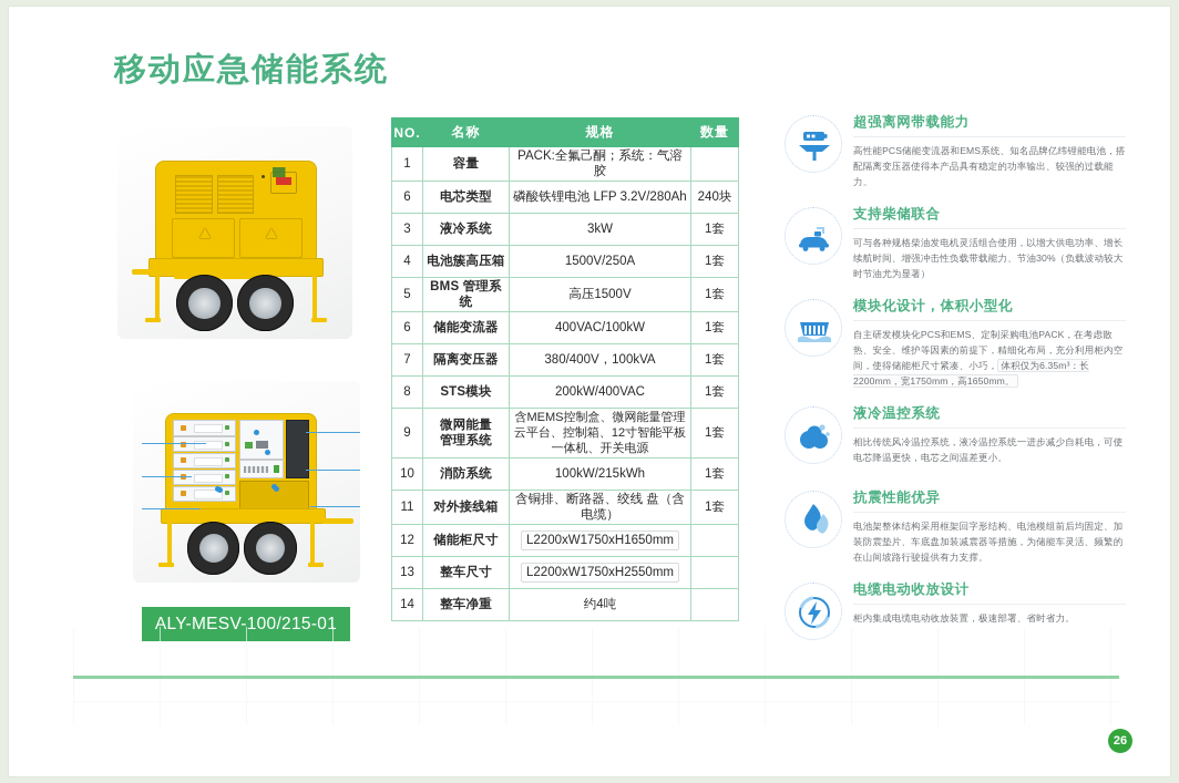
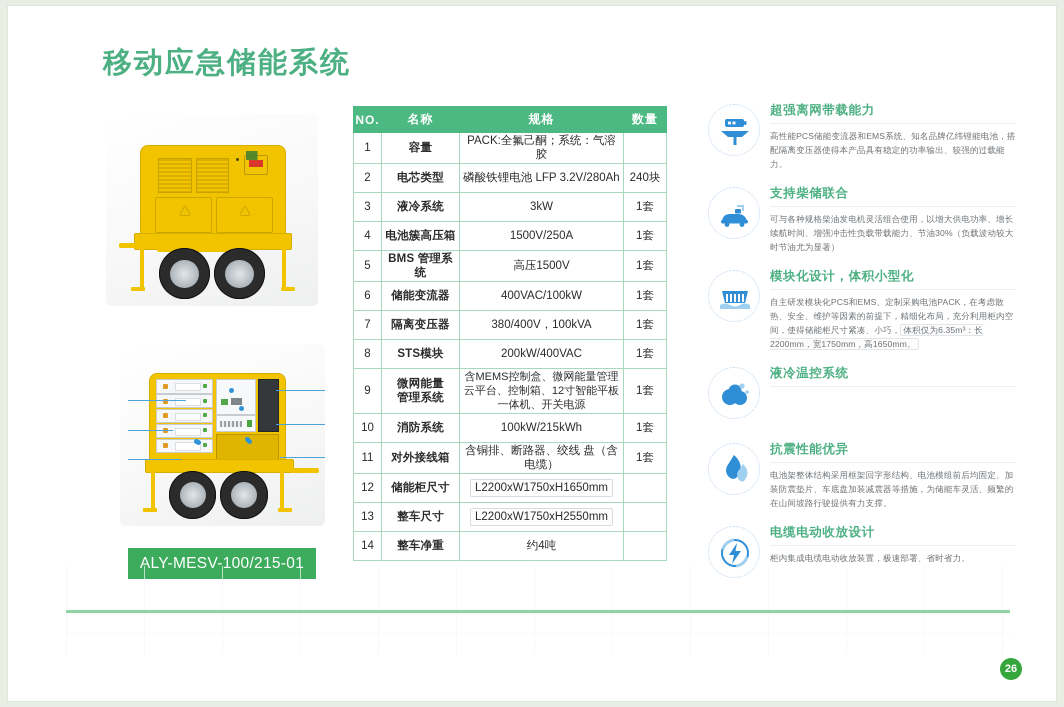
  移动应急储能系统
  ALY-MESV-100/215-01
  NO.	名称	规格	数量
  1	容量	PACK:全氟己酮；系统：气溶胶
- 6	电芯类型	磷酸铁锂电池 LFP 3.2V/280Ah	240块
+ 2	电芯类型	磷酸铁锂电池 LFP 3.2V/280Ah	240块
  3	液冷系统	3kW	1套
  4	电池簇高压箱	1500V/250A	1套
  5	BMS 管理系统	高压1500V	1套
  6	储能变流器	400VAC/100kW	1套
  7	隔离变压器	380/400V，100kVA	1套
  8	STS模块	200kW/400VAC	1套
  9	微网能量管理系统	含MEMS控制盒、微网能量管理云平台、控制箱、12寸智能平板一体机、开关电源	1套
  10	消防系统	100kW/215kWh	1套
  11	对外接线箱	含铜排、断路器、绞线 盘（含电缆）	1套
  12	储能柜尺寸	L2200xW1750xH1650mm
  13	整车尺寸	L2200xW1750xH2550mm
  14	整车净重	约4吨
  超强离网带载能力
  高性能PCS储能变流器和EMS系统、知名品牌亿纬锂能电池，搭配隔离变压器使得本产品具有稳定的功率输出、较强的过载能力。
  支持柴储联合
  可与各种规格柴油发电机灵活组合使用，以增大供电功率、增长续航时间、增强冲击性负载带载能力、节油30%（负载波动较大时节油尤为显著）
  模块化设计，体积小型化
  自主研发模块化PCS和EMS、定制采购电池PACK，在考虑散热、安全、维护等因素的前提下，精细化布局，充分利用柜内空间，使得储能柜尺寸紧凑、小巧， 体积仅为6.35m³：长2200mm，宽1750mm，高1650mm。
  液冷温控系统
- 相比传统风冷温控系统，液冷温控系统一进步减少自耗电，可使电芯降温更快，电芯之间温差更小。
  抗震性能优异
  电池架整体结构采用框架回字形结构、电池模组前后均固定、加装防震垫片、车底盘加装减震器等措施，为储能车灵活、频繁的在山间坡路行驶提供有力支撑。
  电缆电动收放设计
  柜内集成电缆电动收放装置，极速部署、省时省力。
  26
